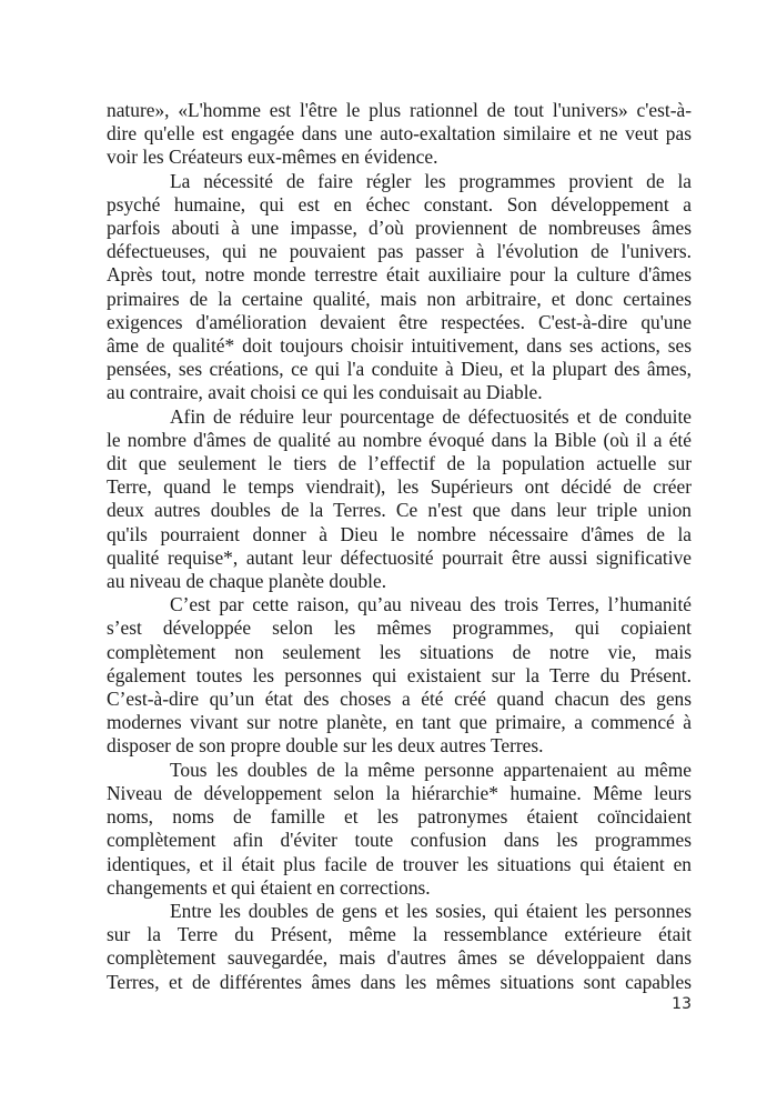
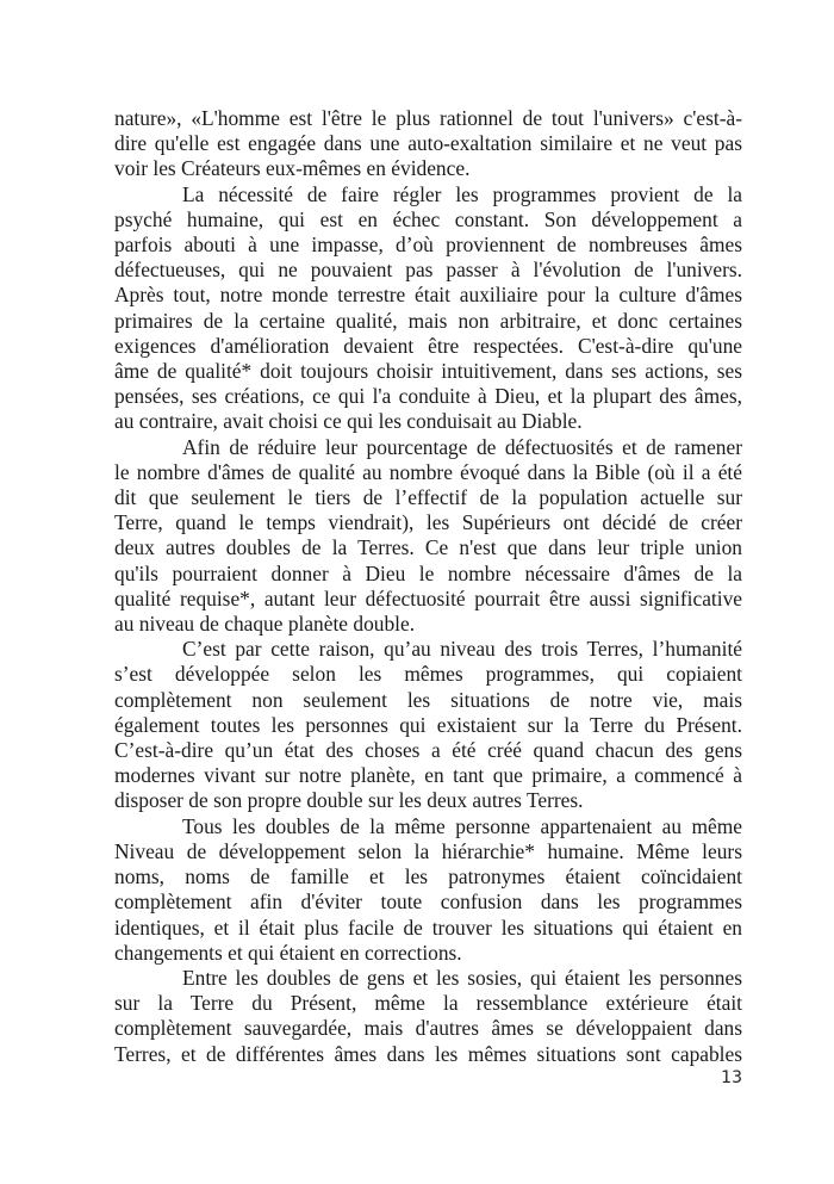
  nature», «L'homme est l'être le plus rationnel de tout l'univers» c'est-à-
  dire qu'elle est engagée dans une auto-exaltation similaire et ne veut pas
  voir les Créateurs eux-mêmes en évidence.
  La nécessité de faire régler les programmes provient de la
  psyché humaine, qui est en échec constant. Son développement a
  parfois abouti à une impasse, d’où proviennent de nombreuses âmes
  défectueuses, qui ne pouvaient pas passer à l'évolution de l'univers.
  Après tout, notre monde terrestre était auxiliaire pour la culture d'âmes
  primaires de la certaine qualité, mais non arbitraire, et donc certaines
  exigences d'amélioration devaient être respectées. C'est-à-dire qu'une
  âme de qualité* doit toujours choisir intuitivement, dans ses actions, ses
  pensées, ses créations, ce qui l'a conduite à Dieu, et la plupart des âmes,
  au contraire, avait choisi ce qui les conduisait au Diable.
- Afin de réduire leur pourcentage de défectuosités et de conduite
+ Afin de réduire leur pourcentage de défectuosités et de ramener
  le nombre d'âmes de qualité au nombre évoqué dans la Bible (où il a été
  dit que seulement le tiers de l’effectif de la population actuelle sur
  Terre, quand le temps viendrait), les Supérieurs ont décidé de créer
  deux autres doubles de la Terres. Ce n'est que dans leur triple union
  qu'ils pourraient donner à Dieu le nombre nécessaire d'âmes de la
  qualité requise*, autant leur défectuosité pourrait être aussi significative
  au niveau de chaque planète double.
  C’est par cette raison, qu’au niveau des trois Terres, l’humanité
  s’est développée selon les mêmes programmes, qui copiaient
  complètement non seulement les situations de notre vie, mais
  également toutes les personnes qui existaient sur la Terre du Présent.
  C’est-à-dire qu’un état des choses a été créé quand chacun des gens
  modernes vivant sur notre planète, en tant que primaire, a commencé à
  disposer de son propre double sur les deux autres Terres.
  Tous les doubles de la même personne appartenaient au même
  Niveau de développement selon la hiérarchie* humaine. Même leurs
  noms, noms de famille et les patronymes étaient coïncidaient
  complètement afin d'éviter toute confusion dans les programmes
  identiques, et il était plus facile de trouver les situations qui étaient en
  changements et qui étaient en corrections.
  Entre les doubles de gens et les sosies, qui étaient les personnes
  sur la Terre du Présent, même la ressemblance extérieure était
  complètement sauvegardée, mais d'autres âmes se développaient dans
  Terres, et de différentes âmes dans les mêmes situations sont capables
  13
